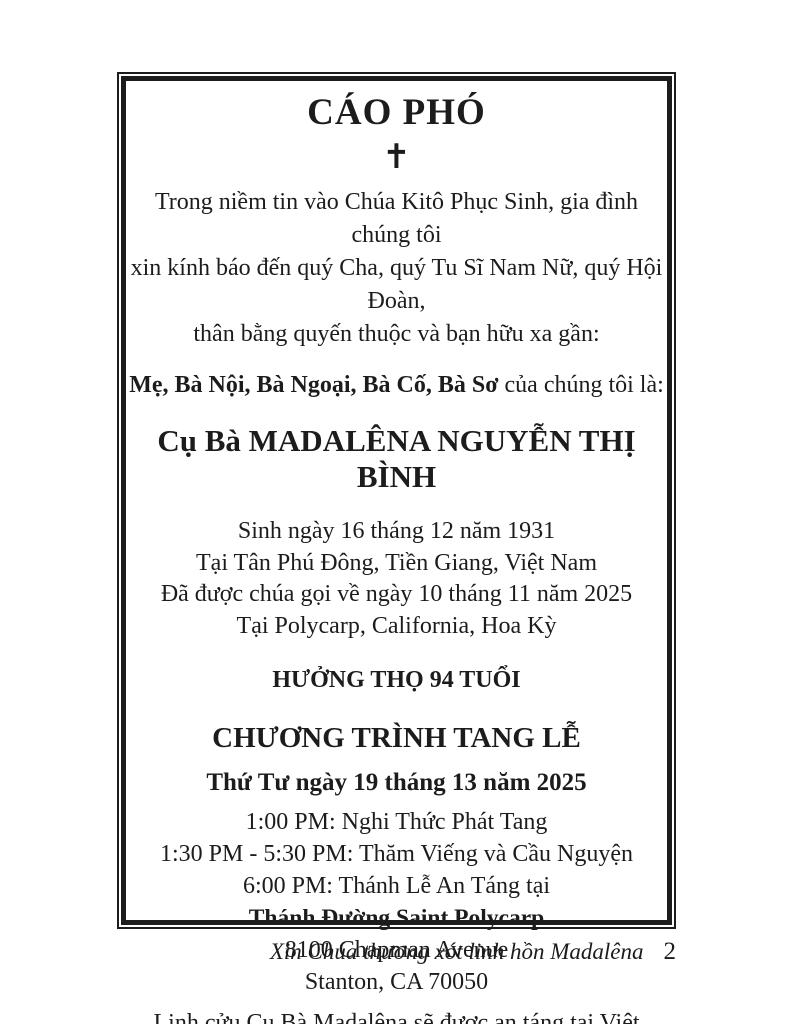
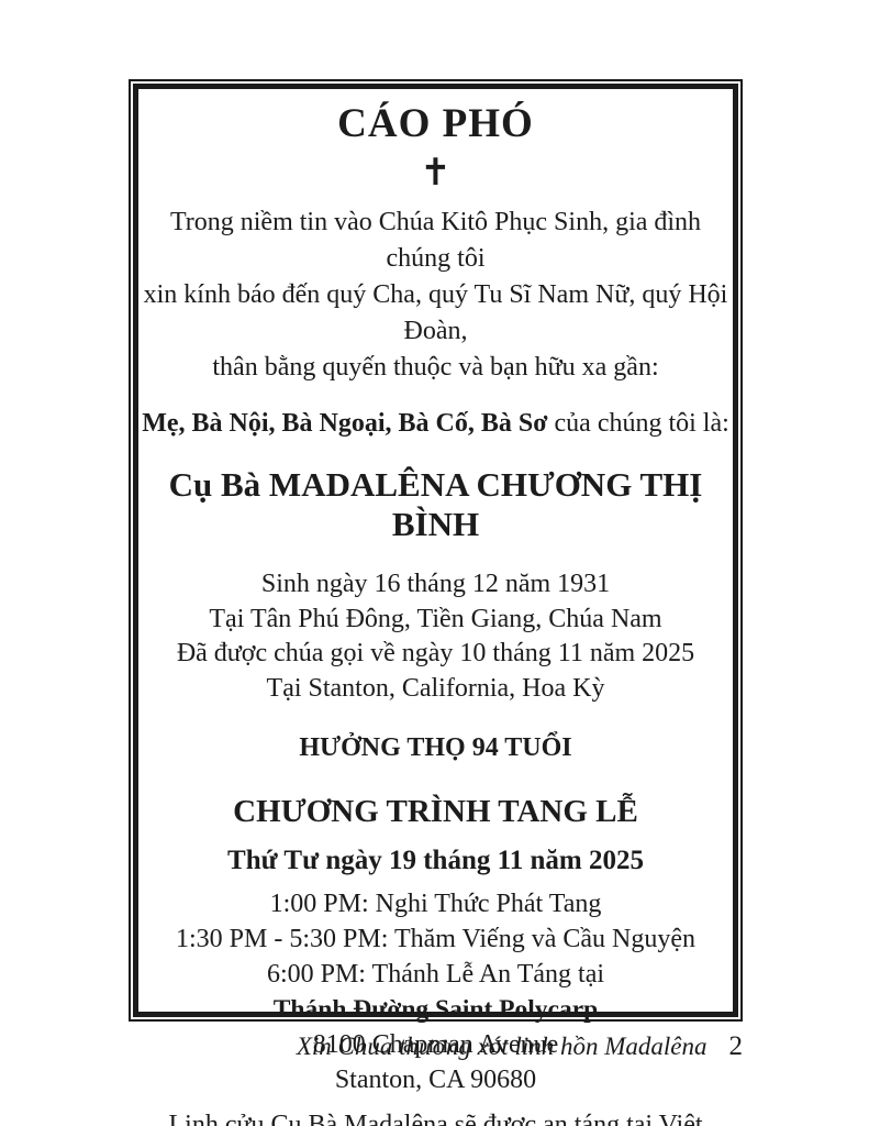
  CÁO PHÓ
  ✝
  Trong niềm tin vào Chúa Kitô Phục Sinh, gia đình chúng tôi
  xin kính báo đến quý Cha, quý Tu Sĩ Nam Nữ, quý Hội Đoàn,
  thân bằng quyến thuộc và bạn hữu xa gần:
  Mẹ, Bà Nội, Bà Ngoại, Bà Cố, Bà Sơ của chúng tôi là:
- Cụ Bà MADALÊNA NGUYỄN THỊ BÌNH
+ Cụ Bà MADALÊNA CHƯƠNG THỊ BÌNH
  Sinh ngày 16 tháng 12 năm 1931
- Tại Tân Phú Đông, Tiền Giang, Việt Nam
+ Tại Tân Phú Đông, Tiền Giang, Chúa Nam
  Đã được chúa gọi về ngày 10 tháng 11 năm 2025
- Tại Polycarp, California, Hoa Kỳ
+ Tại Stanton, California, Hoa Kỳ
  HƯỞNG THỌ 94 TUỔI
  CHƯƠNG TRÌNH TANG LỄ
- Thứ Tư ngày 19 tháng 13 năm 2025
+ Thứ Tư ngày 19 tháng 11 năm 2025
  1:00 PM: Nghi Thức Phát Tang
  1:30 PM - 5:30 PM: Thăm Viếng và Cầu Nguyện
  6:00 PM: Thánh Lễ An Táng tại
  Thánh Đường Saint Polycarp
  8100 Chapman Avenue
- Stanton, CA 70050
+ Stanton, CA 90680
  Linh cửu Cụ Bà Madalêna sẽ được an táng tại Việt
  Xin Chúa thương xót linh hồn Madalêna
  2
